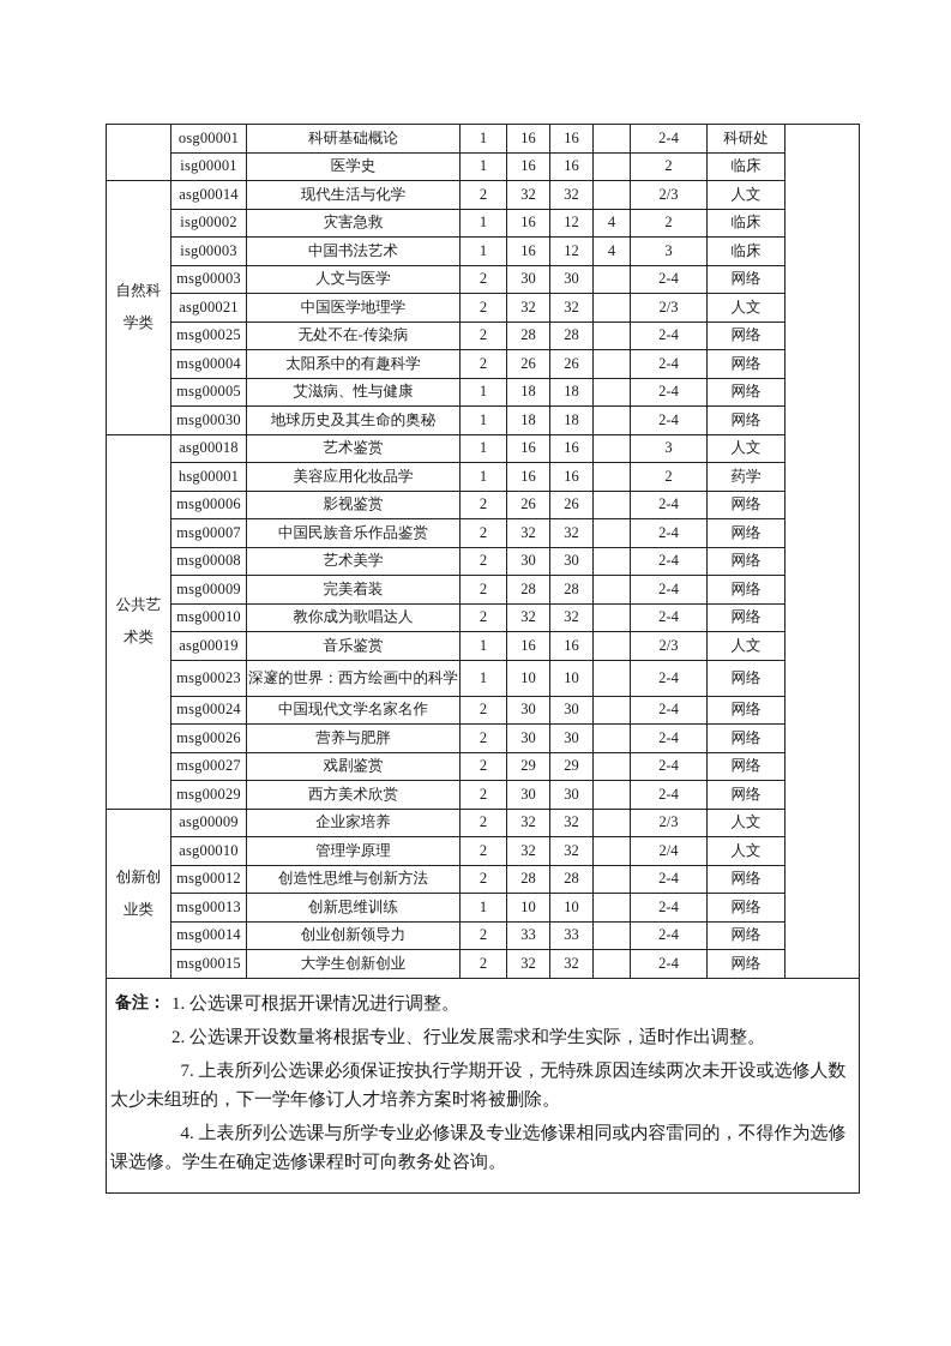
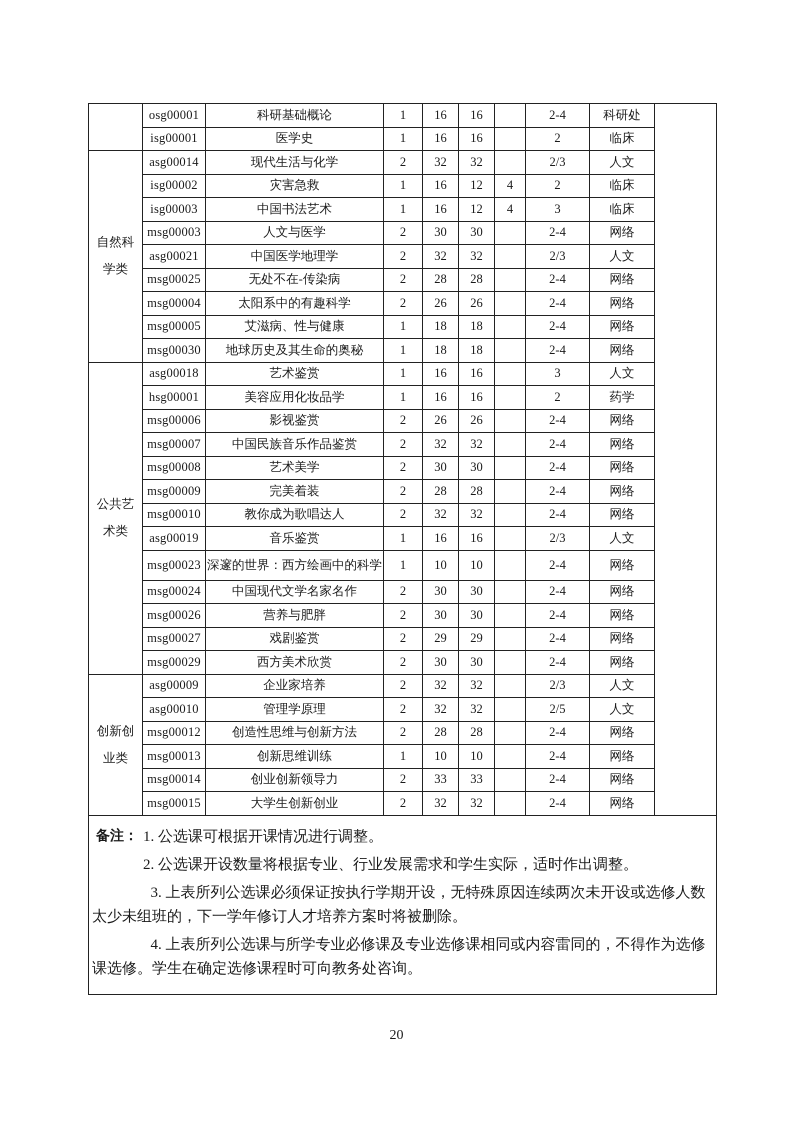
  	osg00001	科研基础概论	1	16	16		2-4	科研处
  isg00001	医学史	1	16	16		2	临床
  自然科学类	asg00014	现代生活与化学	2	32	32		2/3	人文
  isg00002	灾害急救	1	16	12	4	2	临床
  isg00003	中国书法艺术	1	16	12	4	3	临床
  msg00003	人文与医学	2	30	30		2-4	网络
  asg00021	中国医学地理学	2	32	32		2/3	人文
  msg00025	无处不在-传染病	2	28	28		2-4	网络
  msg00004	太阳系中的有趣科学	2	26	26		2-4	网络
  msg00005	艾滋病、性与健康	1	18	18		2-4	网络
  msg00030	地球历史及其生命的奥秘	1	18	18		2-4	网络
  公共艺术类	asg00018	艺术鉴赏	1	16	16		3	人文
  hsg00001	美容应用化妆品学	1	16	16		2	药学
  msg00006	影视鉴赏	2	26	26		2-4	网络
  msg00007	中国民族音乐作品鉴赏	2	32	32		2-4	网络
  msg00008	艺术美学	2	30	30		2-4	网络
  msg00009	完美着装	2	28	28		2-4	网络
  msg00010	教你成为歌唱达人	2	32	32		2-4	网络
  asg00019	音乐鉴赏	1	16	16		2/3	人文
  msg00023	深邃的世界：西方绘画中的科学	1	10	10		2-4	网络
  msg00024	中国现代文学名家名作	2	30	30		2-4	网络
  msg00026	营养与肥胖	2	30	30		2-4	网络
  msg00027	戏剧鉴赏	2	29	29		2-4	网络
  msg00029	西方美术欣赏	2	30	30		2-4	网络
  创新创业类	asg00009	企业家培养	2	32	32		2/3	人文
- asg00010	管理学原理	2	32	32		2/4	人文
+ asg00010	管理学原理	2	32	32		2/5	人文
  msg00012	创造性思维与创新方法	2	28	28		2-4	网络
  msg00013	创新思维训练	1	10	10		2-4	网络
  msg00014	创业创新领导力	2	33	33		2-4	网络
  msg00015	大学生创新创业	2	32	32		2-4	网络
- 备注： 1. 公选课可根据开课情况进行调整。2. 公选课开设数量将根据专业、行业发展需求和学生实际，适时作出调整。7. 上表所列公选课必须保证按执行学期开设，无特殊原因连续两次未开设或选修人数太少未组班的，下一学年修订人才培养方案时将被删除。4. 上表所列公选课与所学专业必修课及专业选修课相同或内容雷同的，不得作为选修课选修。学生在确定选修课程时可向教务处咨询。
+ 备注： 1. 公选课可根据开课情况进行调整。2. 公选课开设数量将根据专业、行业发展需求和学生实际，适时作出调整。3. 上表所列公选课必须保证按执行学期开设，无特殊原因连续两次未开设或选修人数太少未组班的，下一学年修订人才培养方案时将被删除。4. 上表所列公选课与所学专业必修课及专业选修课相同或内容雷同的，不得作为选修课选修。学生在确定选修课程时可向教务处咨询。
+ 20
